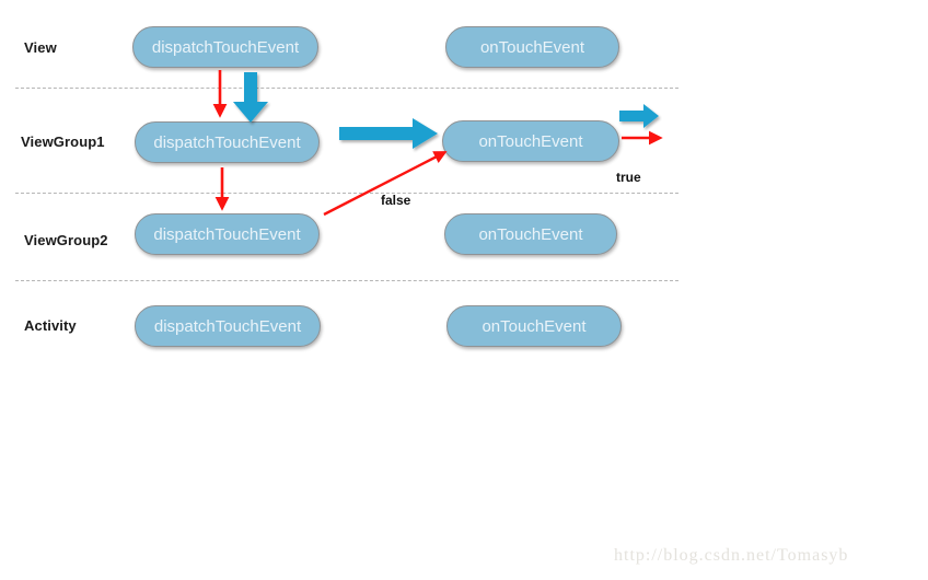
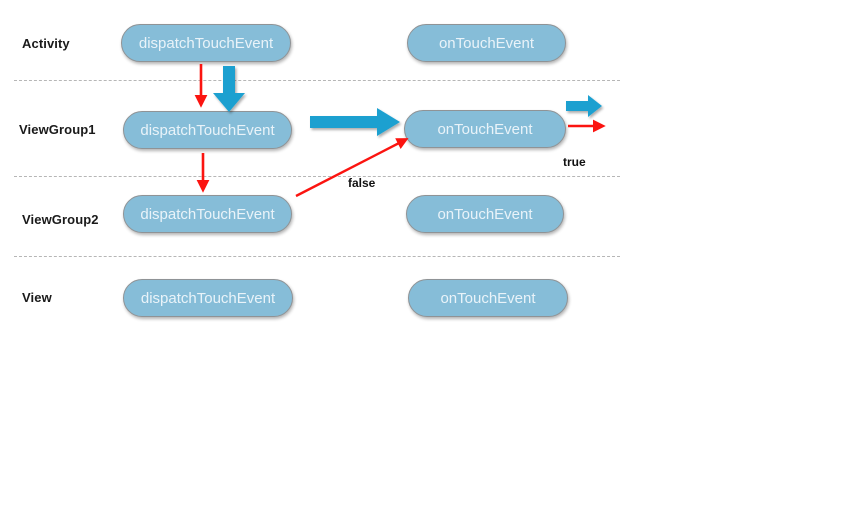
- View
+ Activity
  ViewGroup1
  ViewGroup2
- Activity
+ View
  dispatchTouchEvent
  onTouchEvent
  dispatchTouchEvent
  onTouchEvent
  dispatchTouchEvent
  onTouchEvent
  dispatchTouchEvent
  onTouchEvent
  false
  true
- http://blog.csdn.net/Tomasyb
